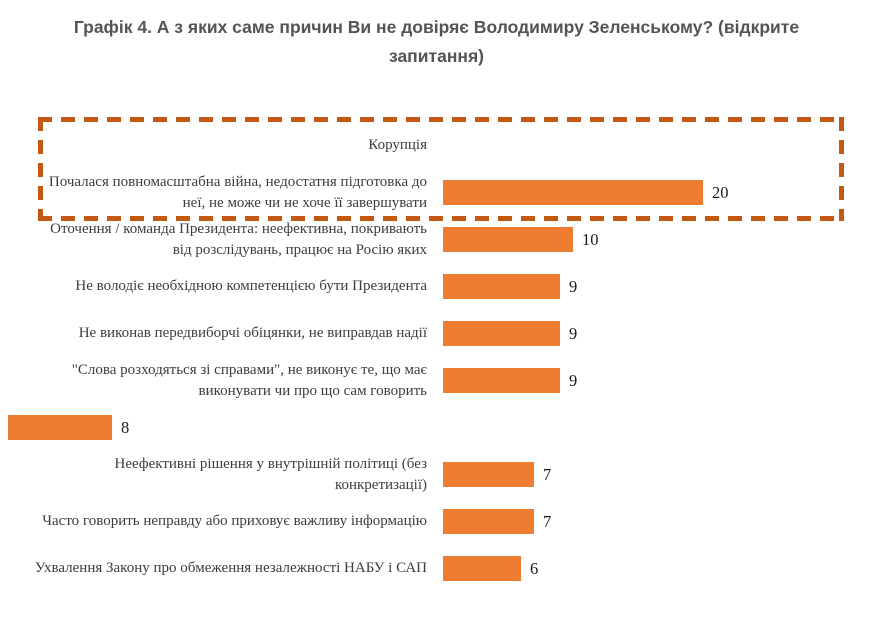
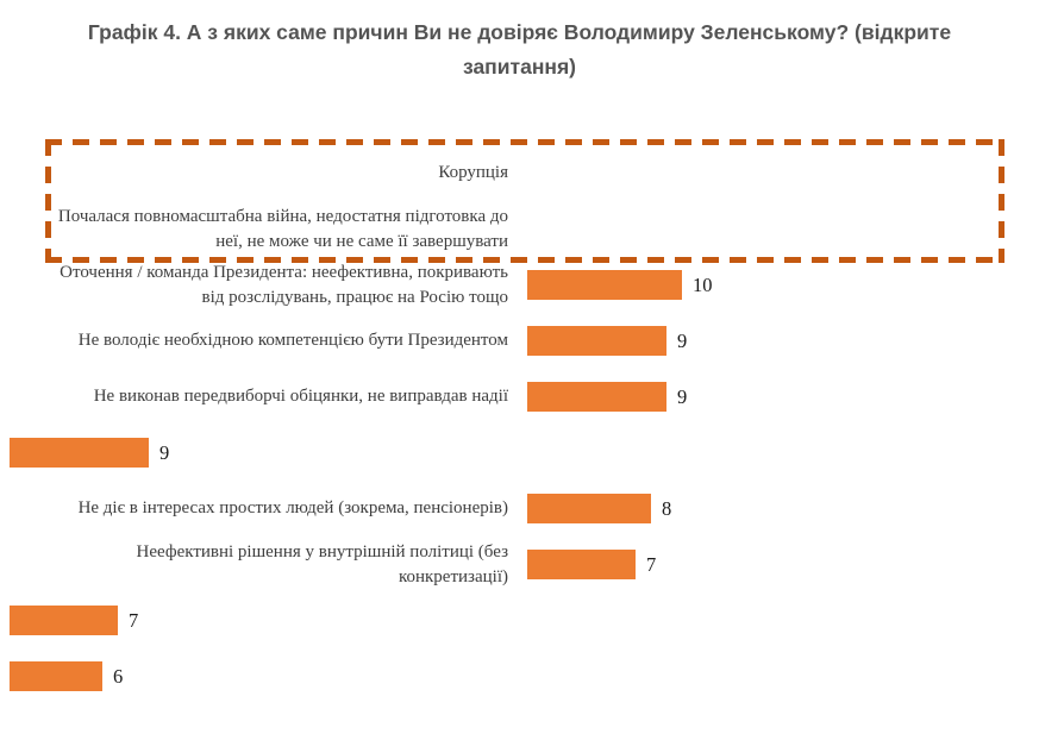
  Графік 4. А з яких саме причин Ви не довіряє Володимиру Зеленському? (відкрите запитання)
  Корупція
- Почалася повномасштабна війна, недостатня підготовка до неї, не може чи не хоче її завершувати
+ Почалася повномасштабна війна, недостатня підготовка до неї, не може чи не саме її завершувати
- 20
- Оточення / команда Президента: неефективна, покривають від розслідувань, працює на Росію яких
+ Оточення / команда Президента: неефективна, покривають від розслідувань, працює на Росію тощо
  10
- Не володіє необхідною компетенцією бути Президента
+ Не володіє необхідною компетенцією бути Президентом
  9
  Не виконав передвиборчі обіцянки, не виправдав надії
  9
- "Слова розходяться зі справами", не виконує те, що має виконувати чи про що сам говорить
  9
+ Не діє в інтересах простих людей (зокрема, пенсіонерів)
  8
  Неефективні рішення у внутрішній політиці (без конкретизації)
  7
- Часто говорить неправду або приховує важливу інформацію
  7
- Ухвалення Закону про обмеження незалежності НАБУ і САП
  6
